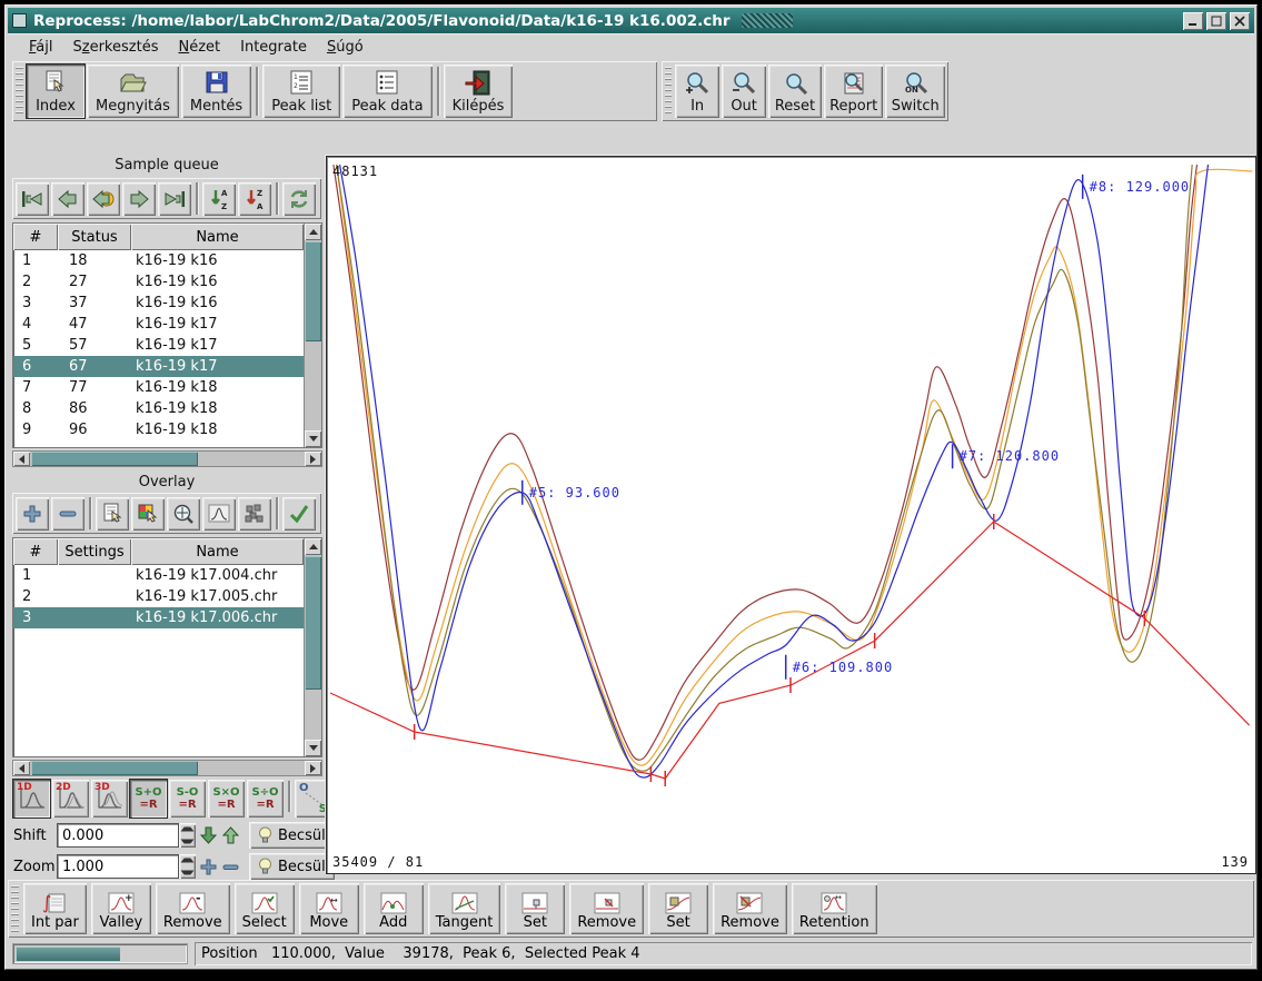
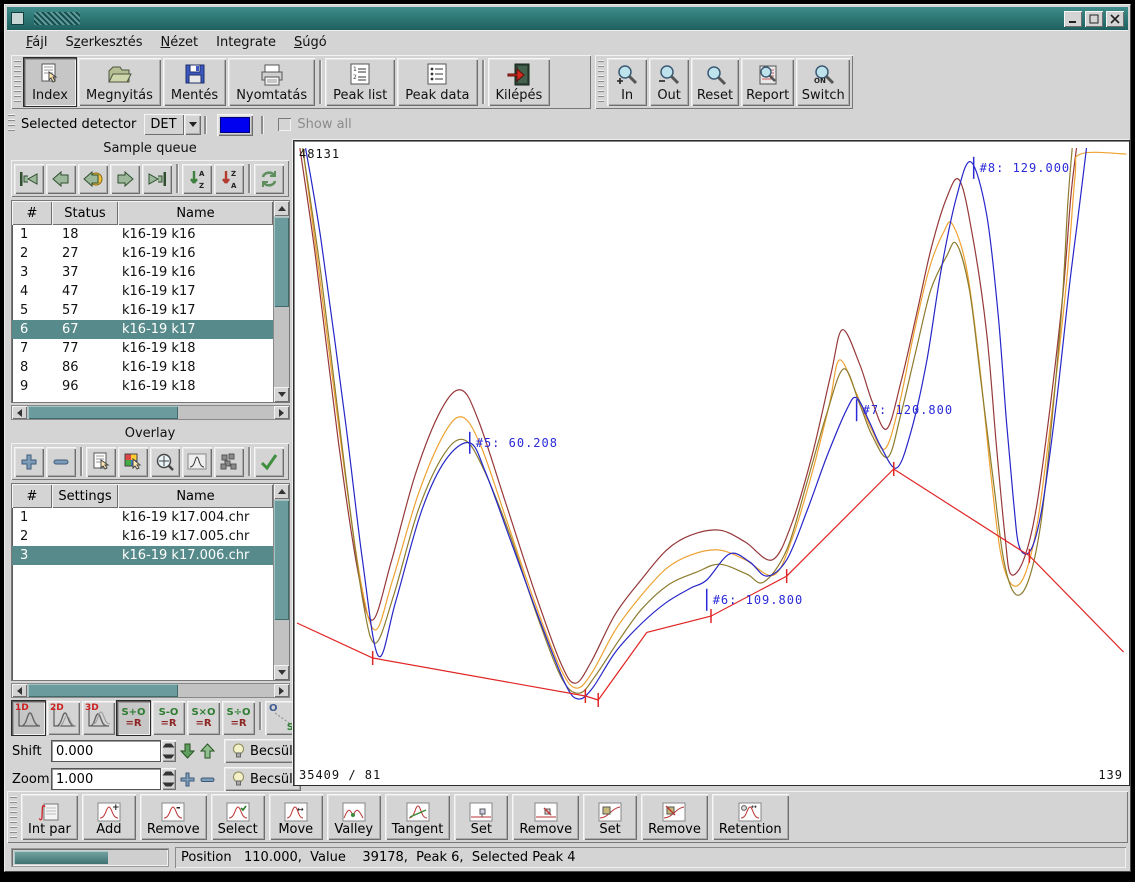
- Reprocess: /home/labor/LabChrom2/Data/2005/Flavonoid/Data/k16-19 k16.002.chr
  Fájl
  Szerkesztés
  Nézet
  Integrate
  Súgó
  Index
  Megnyitás
  Mentés
+ Nyomtatás
  Peak list
  Peak data
  Kilépés
  In
  Out
  Reset
  Report
  ON
  Switch
+ Selected detector
+ DET
+ Show all
  Sample queue
  A
  Z
  Z
  A
  #
  Status
  Name
  1
  18
  k16-19 k16
  2
  27
  k16-19 k16
  3
  37
  k16-19 k16
  4
  47
  k16-19 k17
  5
  57
  k16-19 k17
  6
  67
  k16-19 k17
  7
  77
  k16-19 k18
  8
  86
  k16-19 k18
  9
  96
  k16-19 k18
  Overlay
  #
  Settings
  Name
  1
  k16-19 k17.004.chr
  2
  k16-19 k17.005.chr
  3
  k16-19 k17.006.chr
  1D
  2D
  3D
  S+O
  =R
  S-O
  =R
  S×O
  =R
  S÷O
  =R
  O
  S
  Shift
  0.000
  Becsül
  Zoom
  1.000
  Becsül
- #5: 93.600
+ #5: 60.208
  #6: 109.800
  #7: 120.800
  #8: 129.000
  48131
  35409 / 81
  139
  ∫
  Int par
  +
- Valley
+ Add
  -
  Remove
  Select
  ↔
  Move
- Add
+ Valley
  Tangent
  Set
  Remove
  Set
  Remove
  ↔
  Retention
  Position 110.000, Value 39178, Peak 6, Selected Peak 4
